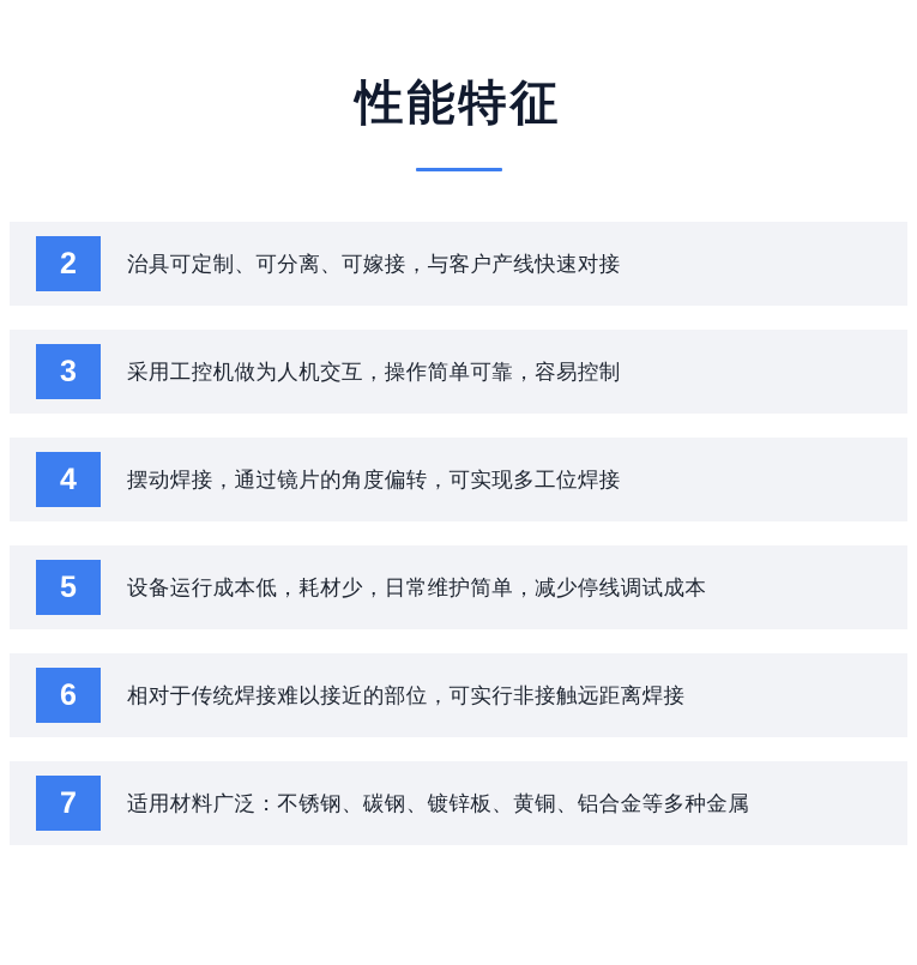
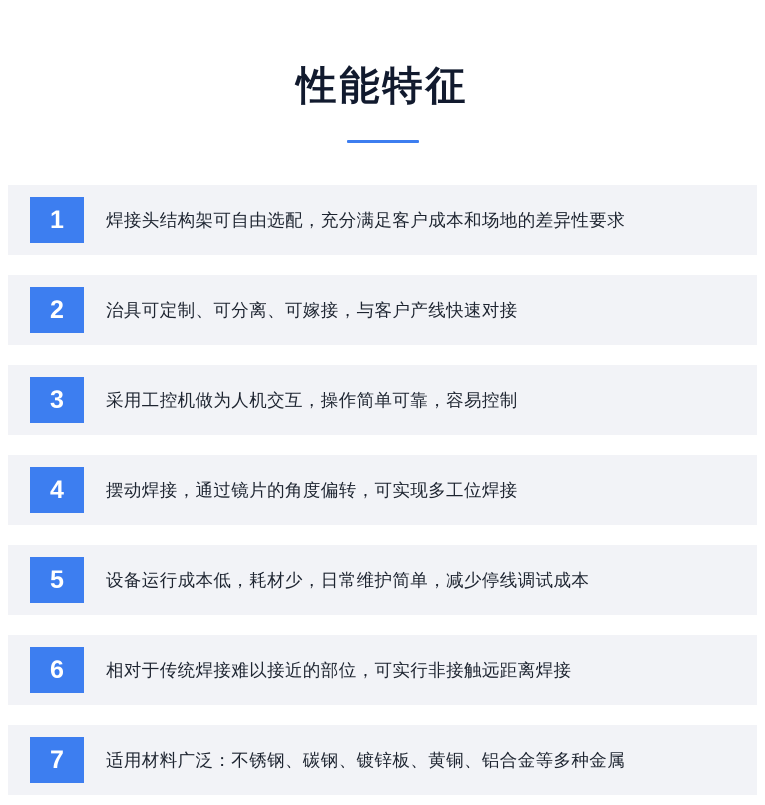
  性能特征
+ 1
+ 焊接头结构架可自由选配，充分满足客户成本和场地的差异性要求
  2
  治具可定制、可分离、可嫁接，与客户产线快速对接
  3
  采用工控机做为人机交互，操作简单可靠，容易控制
  4
  摆动焊接，通过镜片的角度偏转，可实现多工位焊接
  5
  设备运行成本低，耗材少，日常维护简单，减少停线调试成本
  6
  相对于传统焊接难以接近的部位，可实行非接触远距离焊接
  7
  适用材料广泛：不锈钢、碳钢、镀锌板、黄铜、铝合金等多种金属
